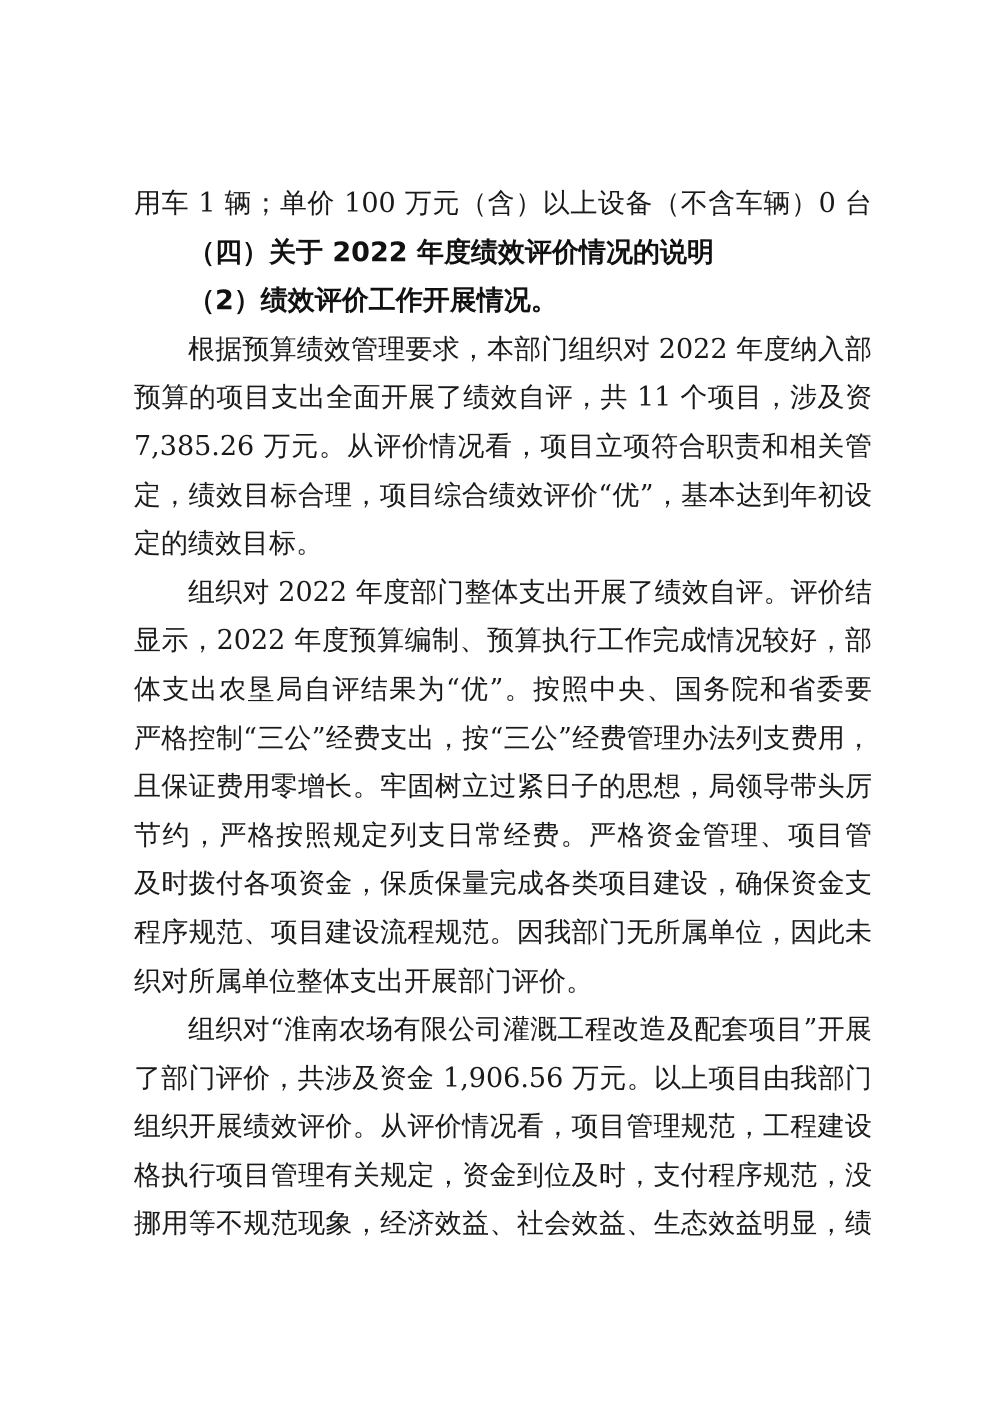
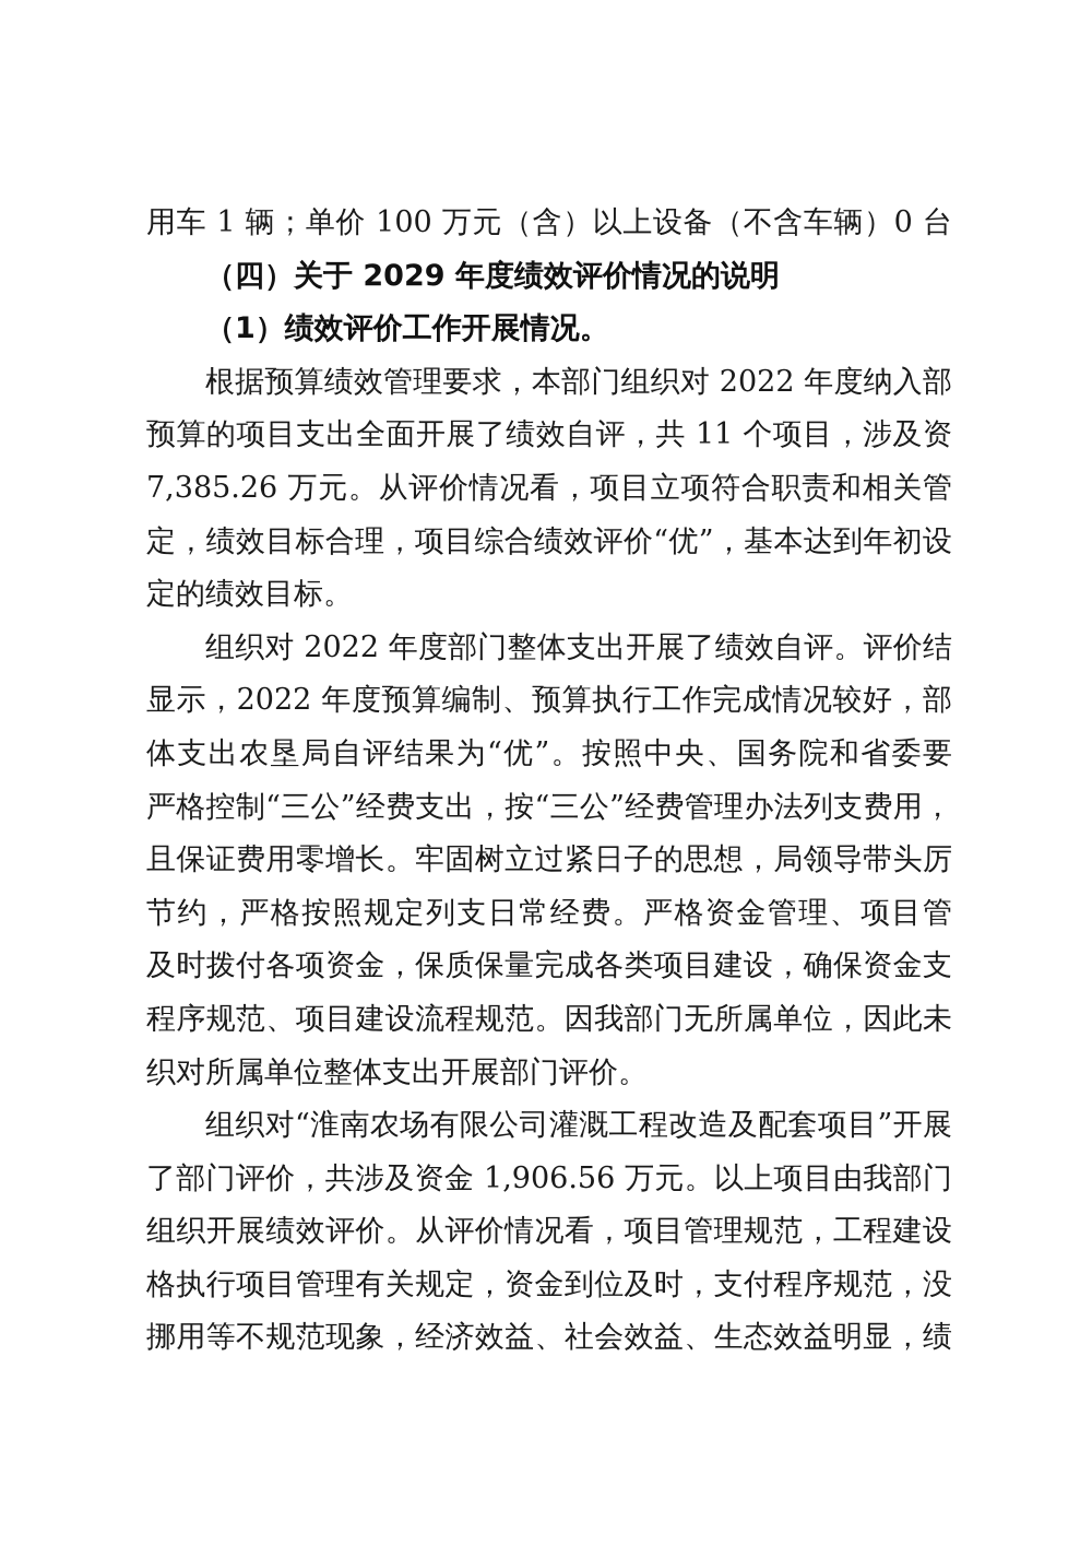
  用车 1 辆；单价 100 万元（含）以上设备（不含车辆）0 台
- （四）关于 2022 年度绩效评价情况的说明
+ （四）关于 2029 年度绩效评价情况的说明
- （2）绩效评价工作开展情况。
+ （1）绩效评价工作开展情况。
  根据预算绩效管理要求，本部门组织对 2022 年度纳入部
  预算的项目支出全面开展了绩效自评，共 11 个项目，涉及资
  7,385.26 万元。从评价情况看，项目立项符合职责和相关管
  定，绩效目标合理，项目综合绩效评价“优”，基本达到年初设
  定的绩效目标。
  组织对 2022 年度部门整体支出开展了绩效自评。评价结
  显示，2022 年度预算编制、预算执行工作完成情况较好，部
  体支出农垦局自评结果为“优”。按照中央、国务院和省委要
  严格控制“三公”经费支出，按“三公”经费管理办法列支费用，
  且保证费用零增长。牢固树立过紧日子的思想，局领导带头厉
  节约，严格按照规定列支日常经费。严格资金管理、项目管
  及时拨付各项资金，保质保量完成各类项目建设，确保资金支
  程序规范、项目建设流程规范。因我部门无所属单位，因此未
  织对所属单位整体支出开展部门评价。
  组织对“淮南农场有限公司灌溉工程改造及配套项目”开展
  了部门评价，共涉及资金 1,906.56 万元。以上项目由我部门
  组织开展绩效评价。从评价情况看，项目管理规范，工程建设
  格执行项目管理有关规定，资金到位及时，支付程序规范，没
  挪用等不规范现象，经济效益、社会效益、生态效益明显，绩
